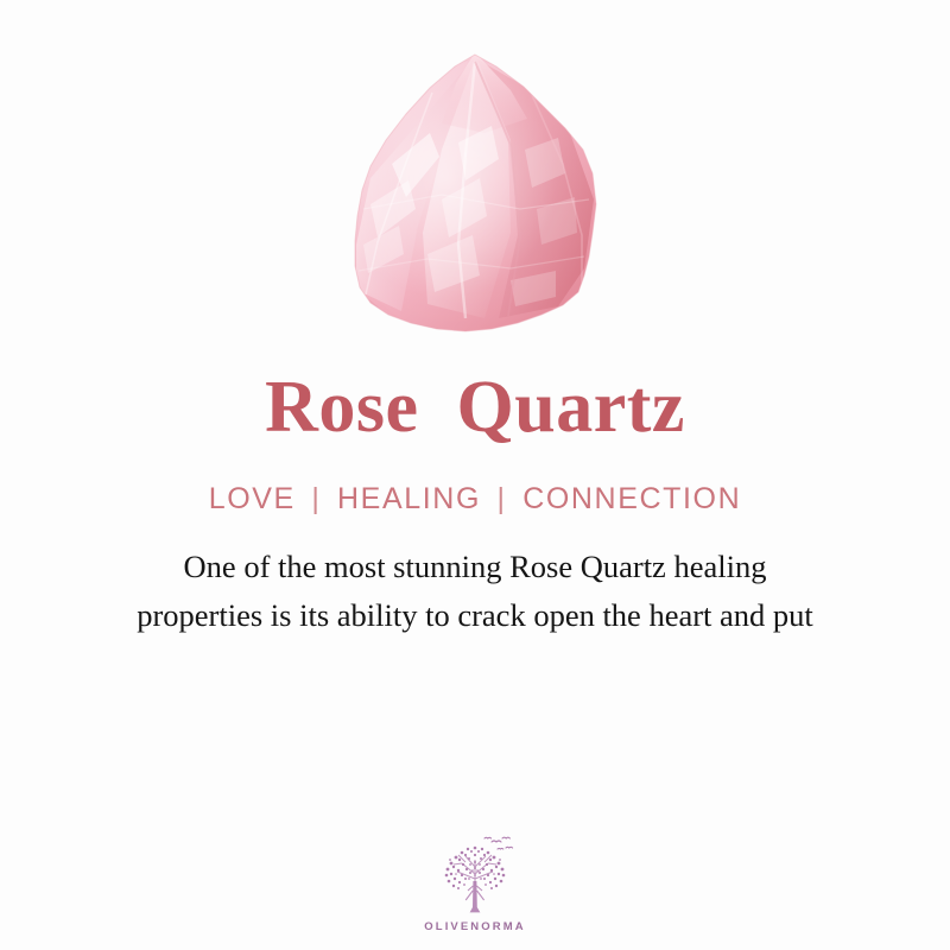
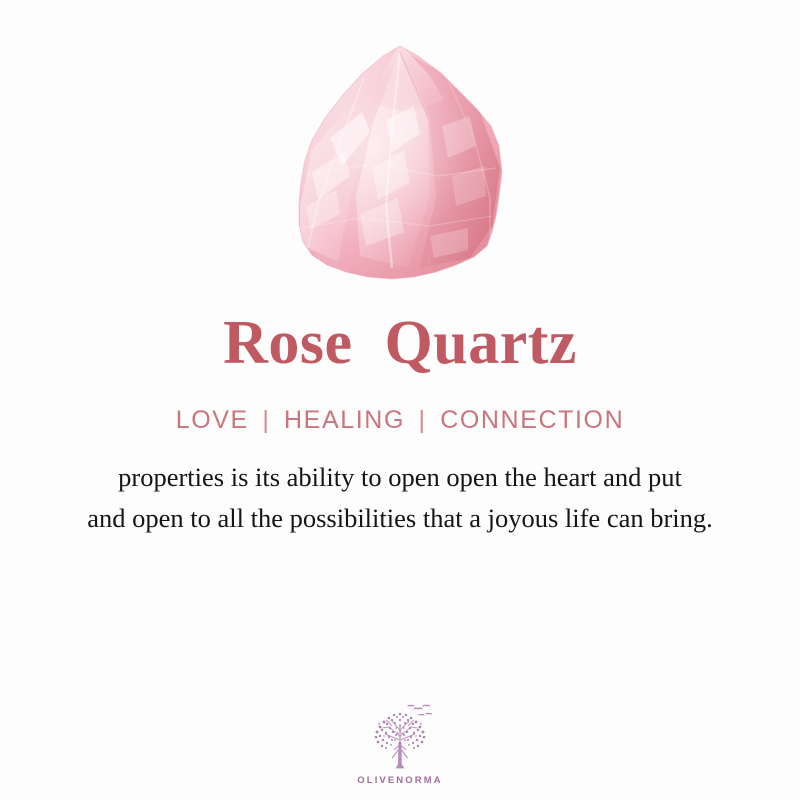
  Rose Quartz
  LOVE | HEALING | CONNECTION
- One of the most stunning Rose Quartz healing
- properties is its ability to crack open the heart and put
+ properties is its ability to open open the heart and put
+ and open to all the possibilities that a joyous life can bring.
  OLIVENORMA
